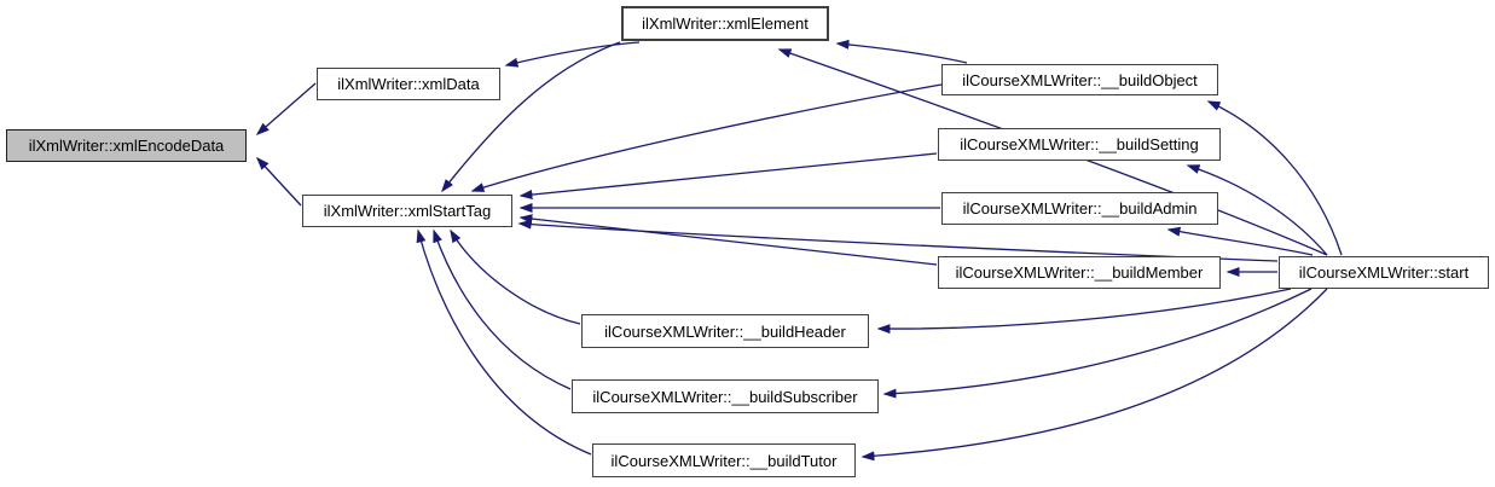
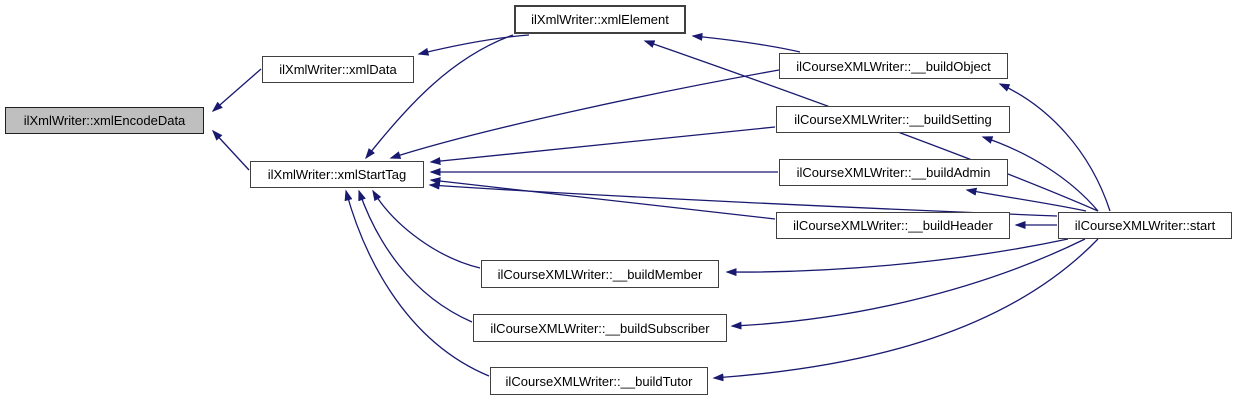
  ilXmlWriter::xmlEncodeData
  ilXmlWriter::xmlData
  ilXmlWriter::xmlElement
  ilXmlWriter::xmlStartTag
  ilCourseXMLWriter::__buildObject
  ilCourseXMLWriter::__buildSetting
  ilCourseXMLWriter::__buildAdmin
- ilCourseXMLWriter::__buildMember
+ ilCourseXMLWriter::__buildHeader
  ilCourseXMLWriter::start
- ilCourseXMLWriter::__buildHeader
+ ilCourseXMLWriter::__buildMember
  ilCourseXMLWriter::__buildSubscriber
  ilCourseXMLWriter::__buildTutor
